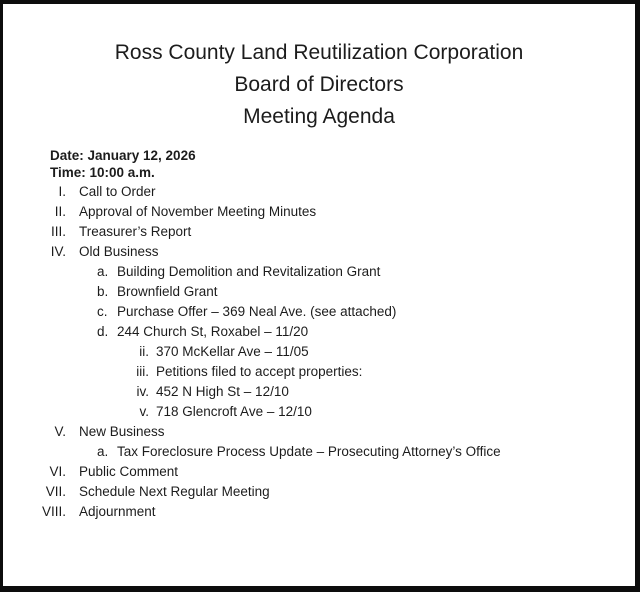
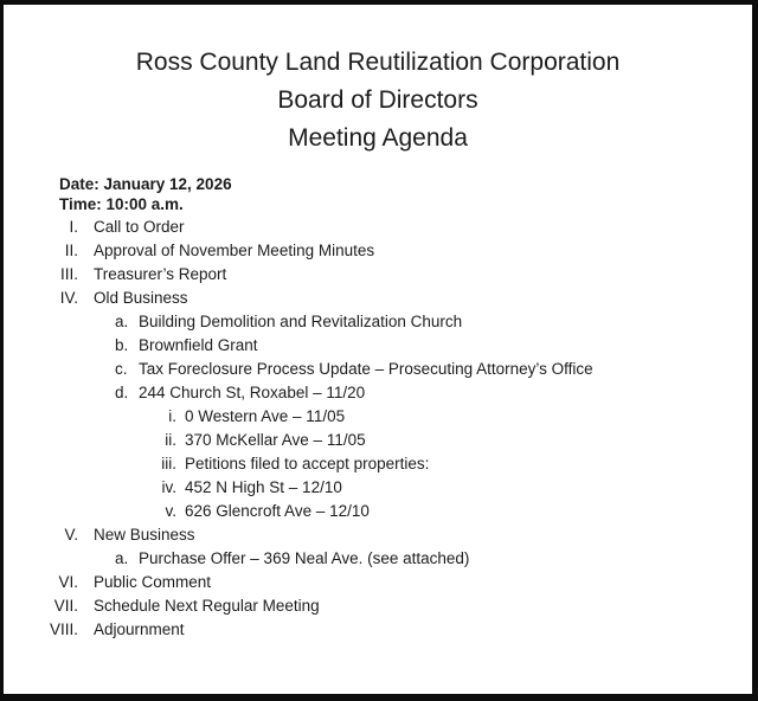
  Ross County Land Reutilization Corporation
  Board of Directors
  Meeting Agenda
  Date: January 12, 2026
  Time: 10:00 a.m.
  I.
  Call to Order
  II.
  Approval of November Meeting Minutes
  III.
  Treasurer’s Report
  IV.
  Old Business
  a.
- Building Demolition and Revitalization Grant
+ Building Demolition and Revitalization Church
  b.
  Brownfield Grant
  c.
- Purchase Offer – 369 Neal Ave. (see attached)
+ Tax Foreclosure Process Update – Prosecuting Attorney’s Office
  d.
  244 Church St, Roxabel – 11/20
+ i.
+ 0 Western Ave – 11/05
  ii.
  370 McKellar Ave – 11/05
  iii.
  Petitions filed to accept properties:
  iv.
  452 N High St – 12/10
  v.
- 718 Glencroft Ave – 12/10
+ 626 Glencroft Ave – 12/10
  V.
  New Business
  a.
- Tax Foreclosure Process Update – Prosecuting Attorney’s Office
+ Purchase Offer – 369 Neal Ave. (see attached)
  VI.
  Public Comment
  VII.
  Schedule Next Regular Meeting
  VIII.
  Adjournment
